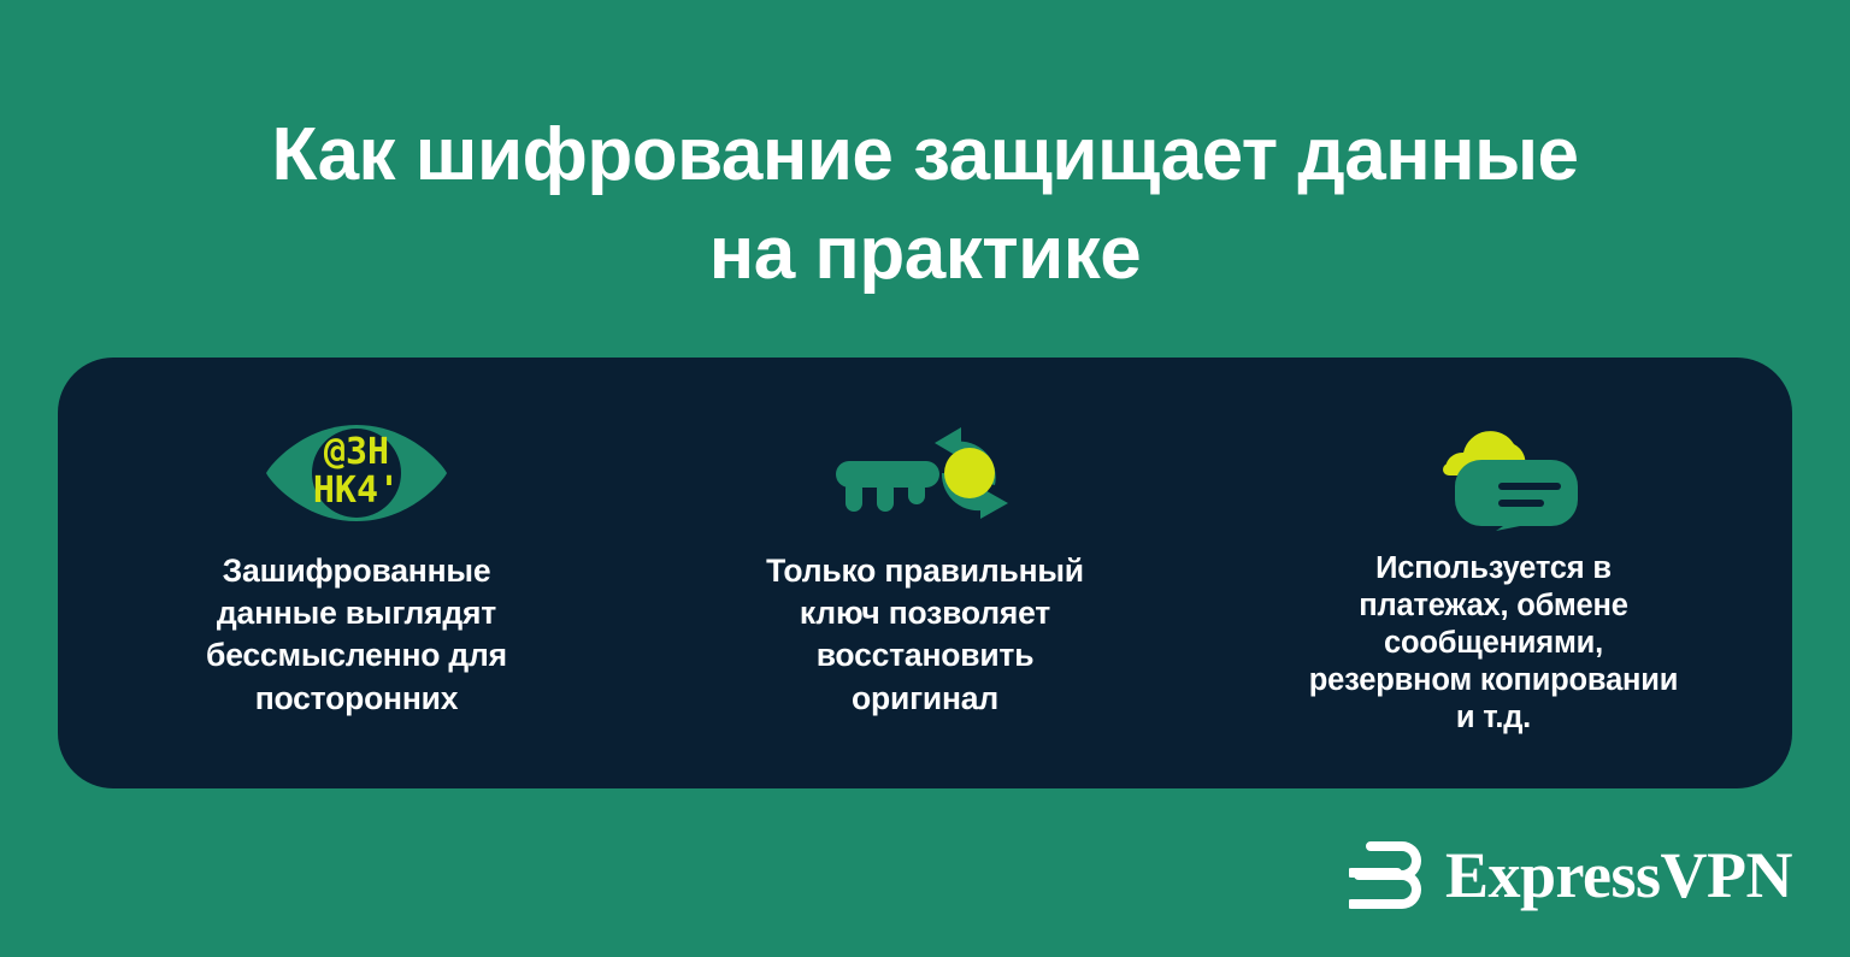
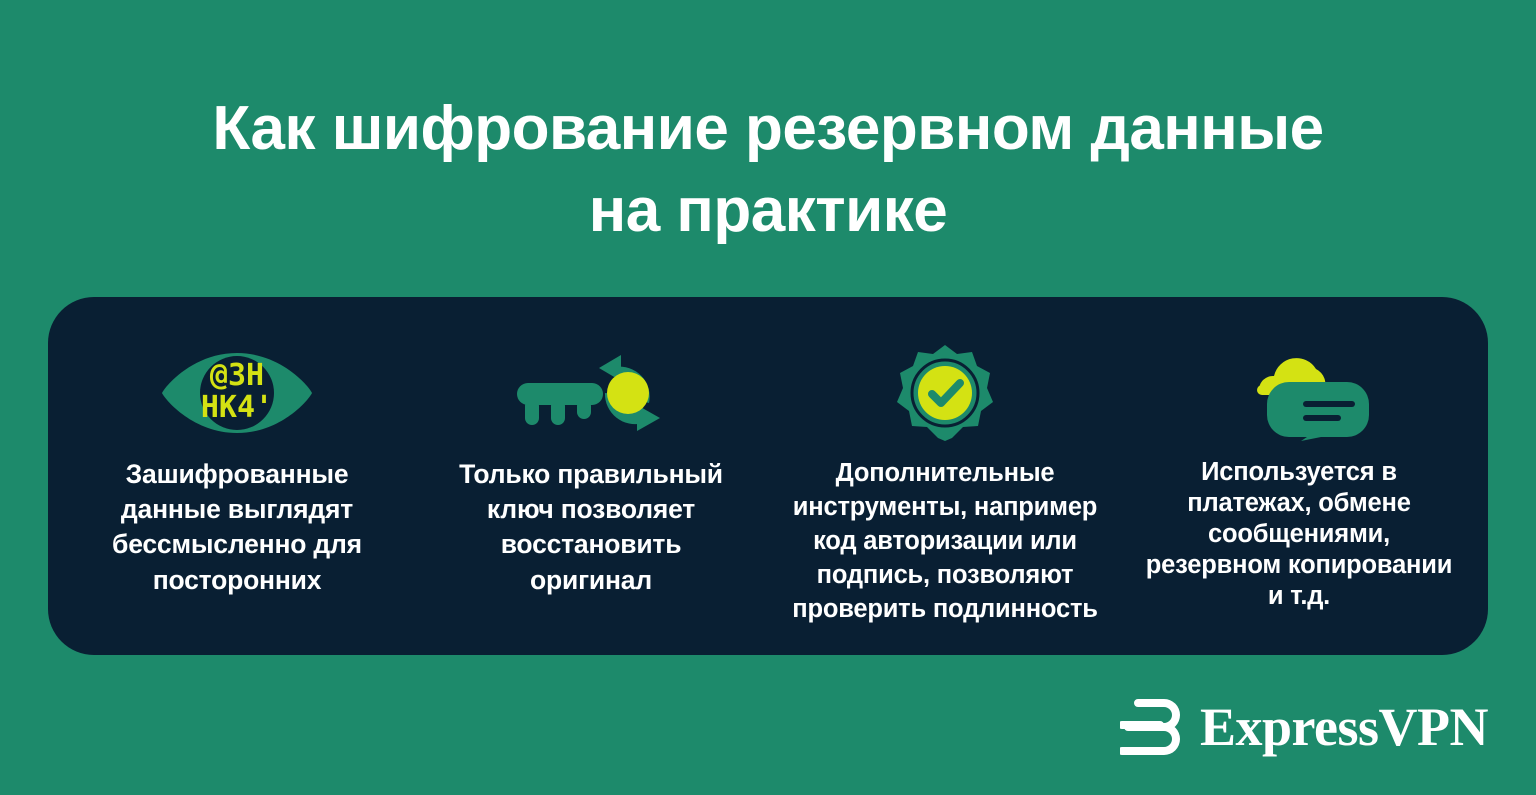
- Как шифрование защищает данные на практике
+ Как шифрование резервном данные на практике
  @3H
  HK4'
  Зашифрованные данные выглядят бессмысленно для посторонних
  Только правильный ключ позволяет восстановить оригинал
+ Дополнительные инструменты, например код авторизации или подпись, позволяют проверить подлинность
  Используется в платежах, обмене сообщениями, резервном копировании и т.д.
  ExpressVPN
